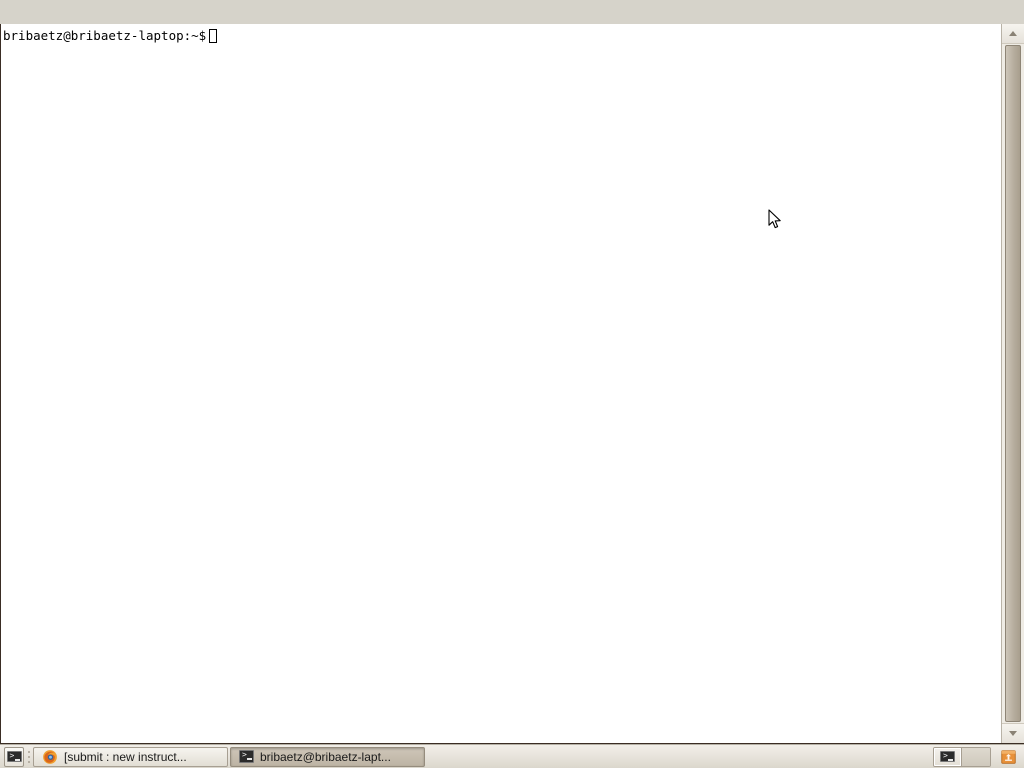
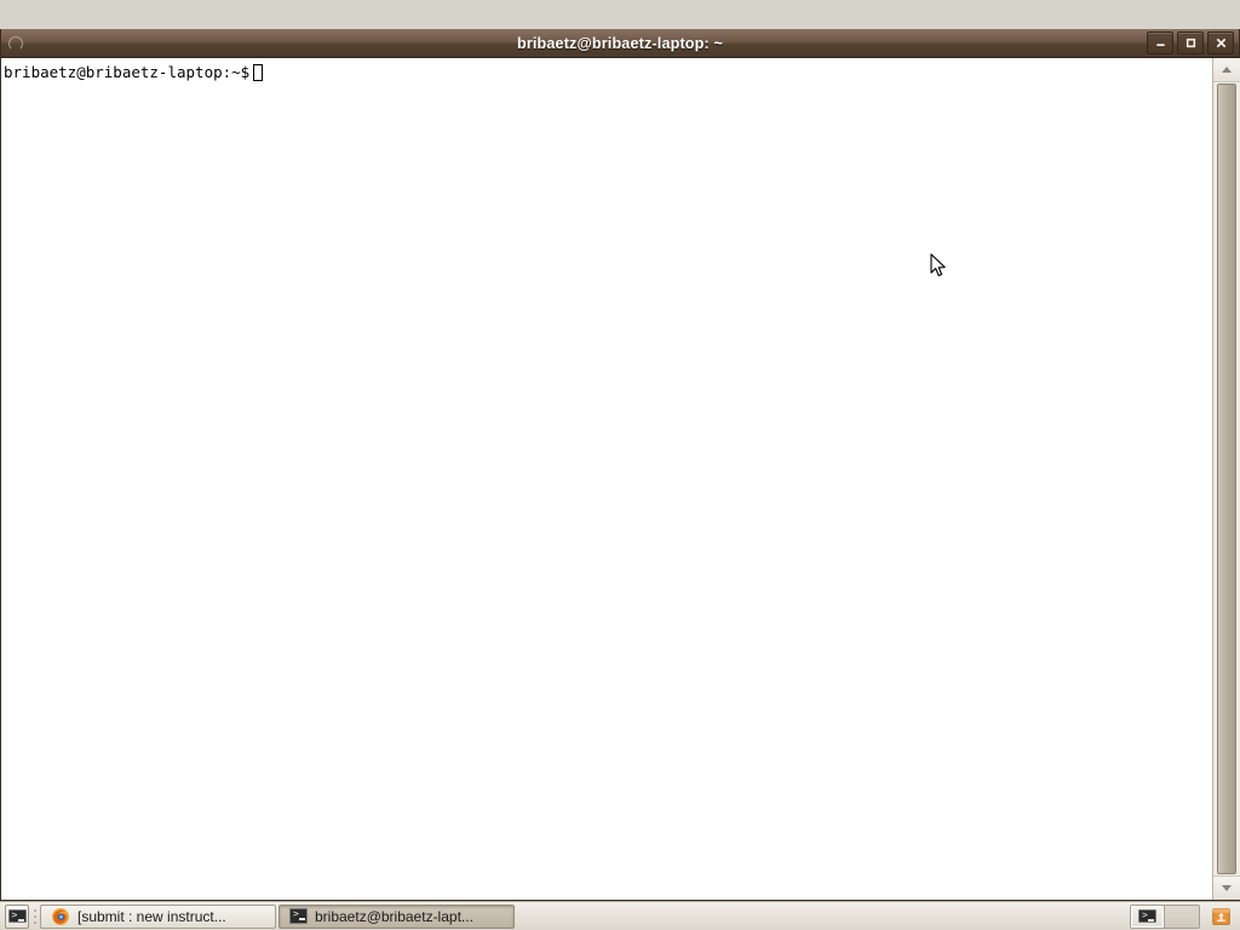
+ bribaetz@bribaetz-laptop: ~
  bribaetz@bribaetz-laptop:~$
  [submit : new instruct...
  bribaetz@bribaetz-lapt...
